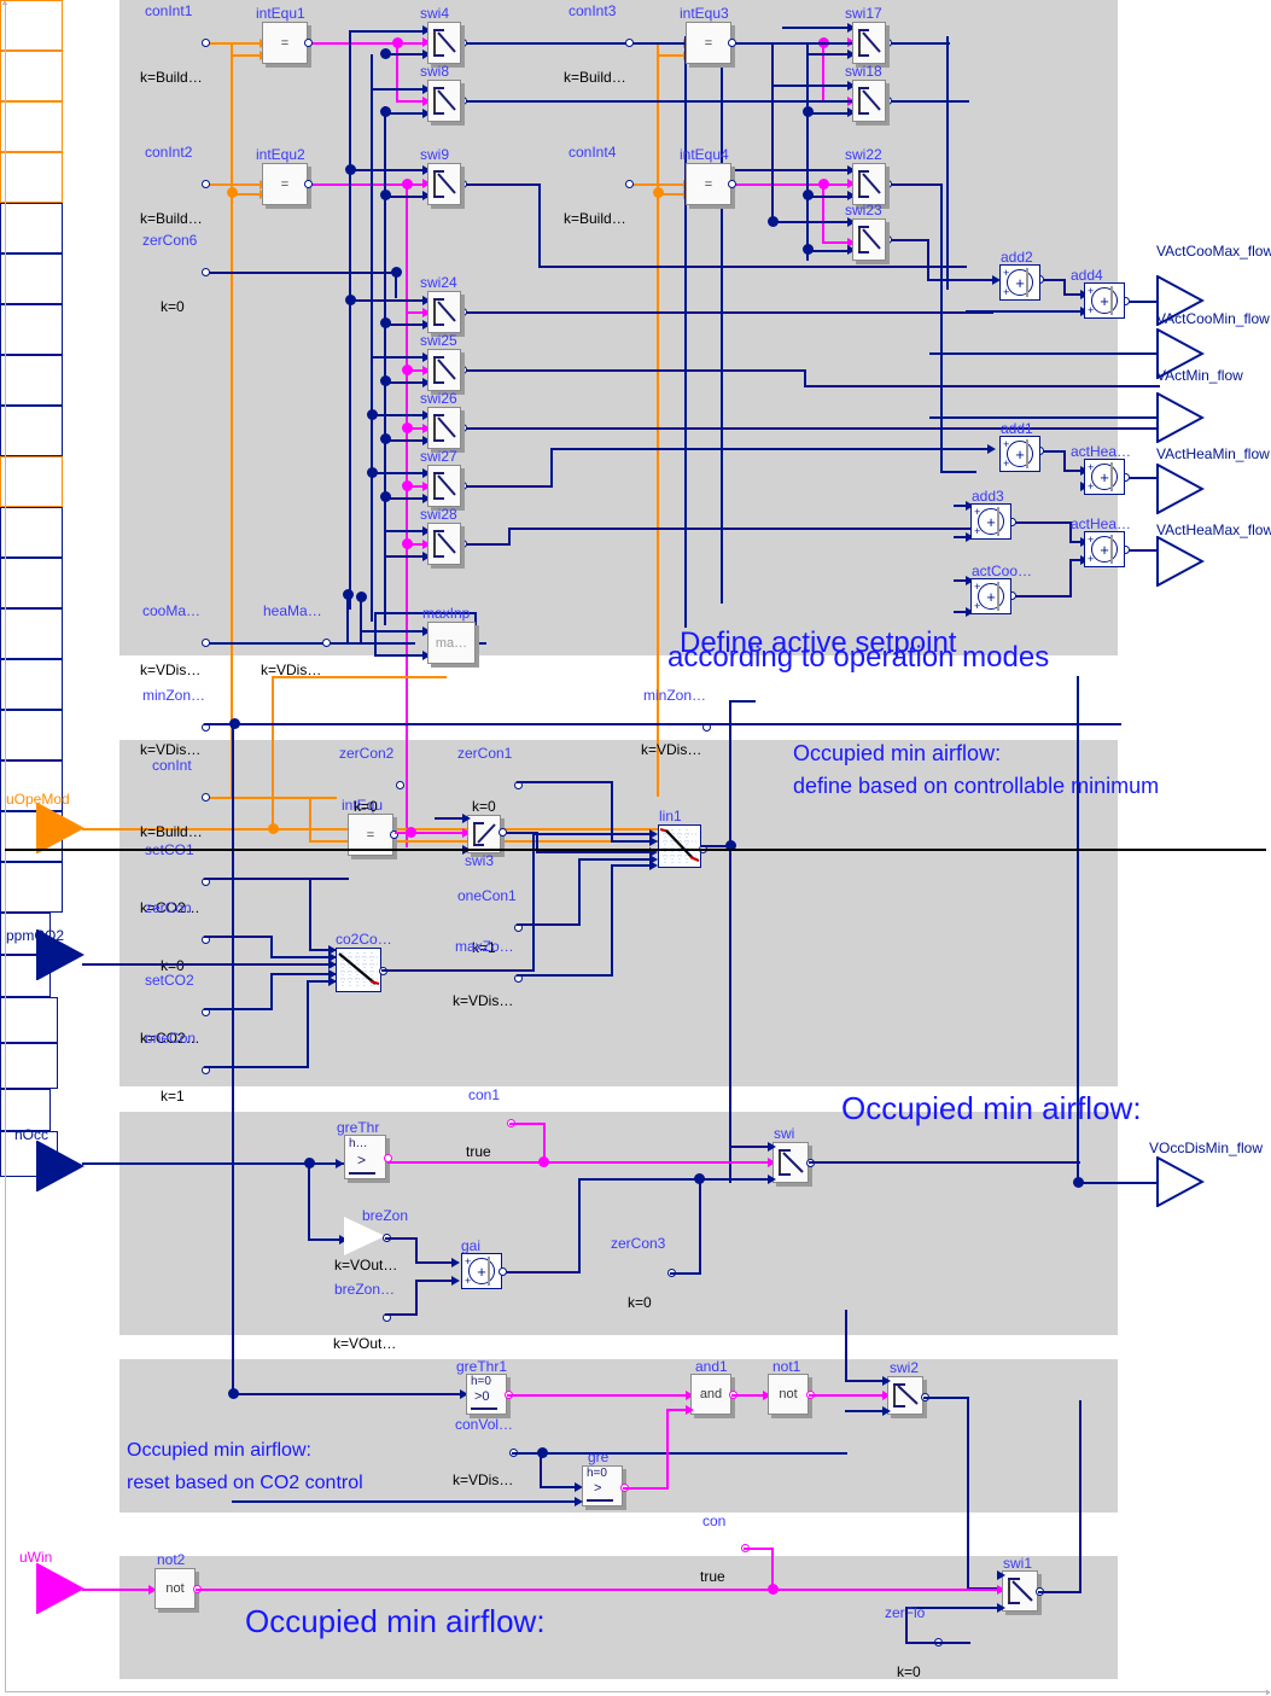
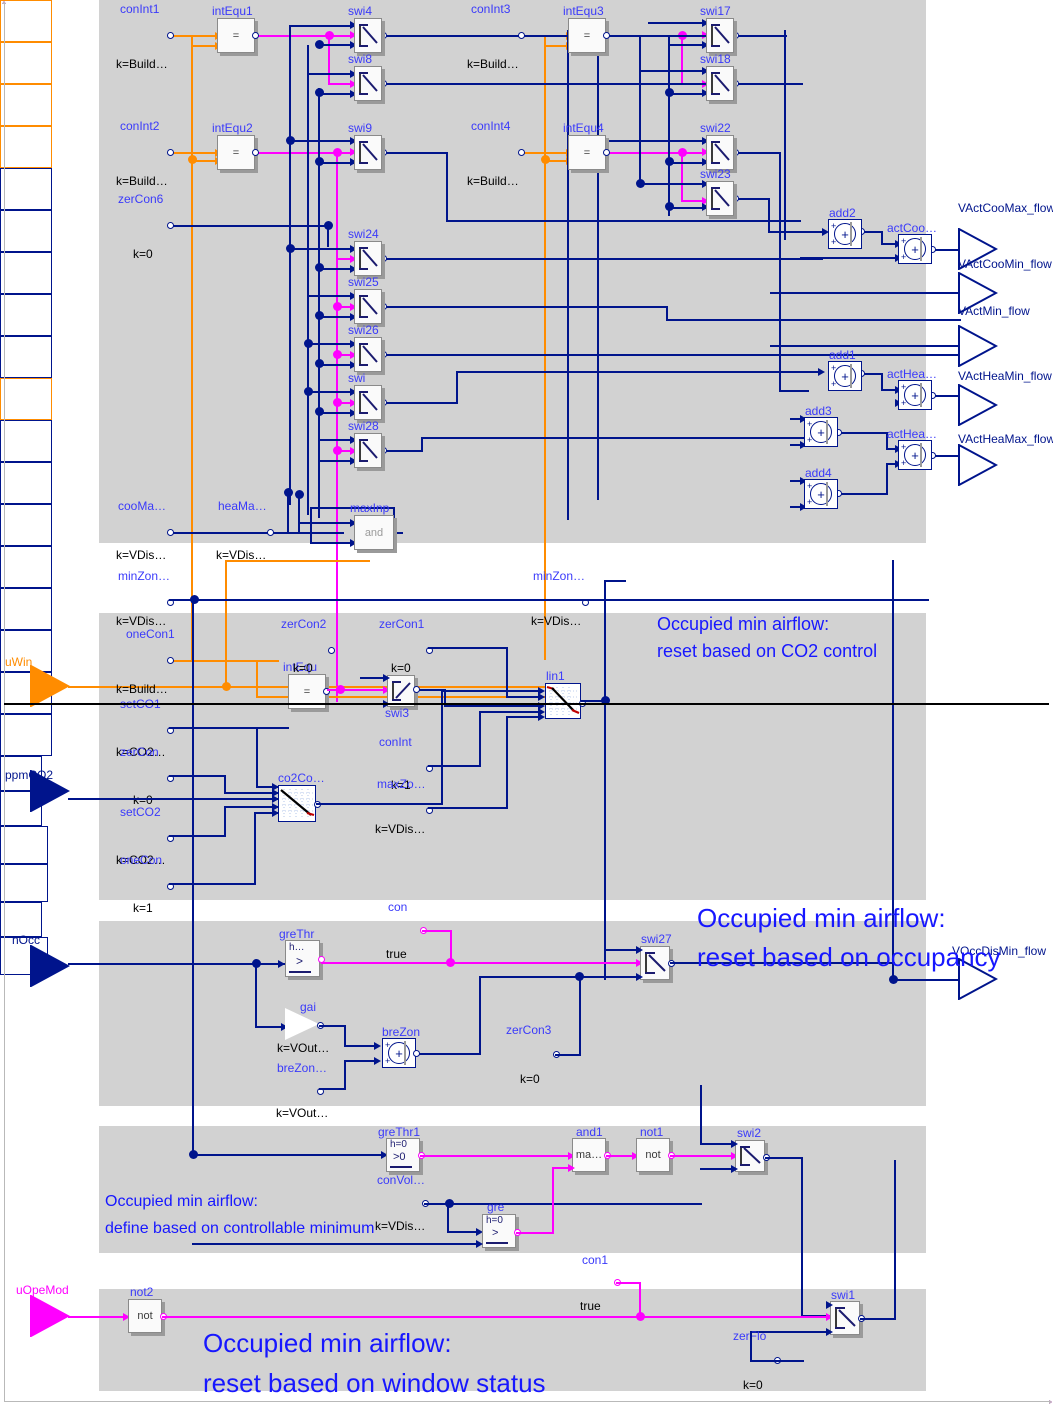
  conInt1
  k=Build…
  conInt2
  k=Build…
  conInt3
  k=Build…
  conInt4
  k=Build…
  zerCon6
  k=0
  cooMa…
  k=VDis…
  heaMa…
  k=VDis…
  minZon…
  k=VDis…
  minZon…
  k=VDis…
  =
  intEqu1
  =
  intEqu2
  =
  intEqu3
  =
  intEqu4
  swi4
  swi8
  swi9
  swi17
  swi18
  swi22
  swi23
  swi24
  swi25
  swi26
- swi27
+ swi
  swi28
- ma…
+ and
  maxInp
  +
  +
  +
  add2
  +
  +
  +
- add4
+ actCoo…
  +
  +
  +
  add1
  +
  +
  +
  actHea…
  +
  +
  +
  add3
  +
  +
  +
- actCoo…
+ add4
  +
  +
  +
  actHea…
  VActCooMax_flow
  VActCooMin_flow
  VActMin_flow
  VActHeaMin_flow
  VActHeaMax_flow
  VOccDisMin_flow
- uOpeMod
+ uWin
  ppmCO2
  nOcc
- uWin
+ uOpeMod
- conInt
+ oneCon1
  k=Build…
  =
  intEqu
  zerCon2
  k=0
  zerCon1
  k=0
  swi3
  k=CO2…
  zerCon
  k=0
  setCO2
  k=CO2…
  oneCon
  k=1
- oneCon1
+ conInt
  k=1
  maxZo…
  k=VDis…
  co2Co…
  lin1
  h…
  >
  greThr
- con1
+ con
  true
- swi
+ swi27
- breZon
+ gai
  k=VOut…
  breZon…
  k=VOut…
  +
  +
  +
- gai
+ breZon
  zerCon3
  k=0
  h=0
  >0
  greThr1
- and
+ ma…
  and1
  not
  not1
  swi2
  conVol…
  k=VDis…
  h=0
  >
  gre
  not
  not2
- con
+ con1
  true
  swi1
  zerFlo
  k=0
- Define active setpoint
- according to operation modes
  Occupied min airflow:
- define based on controllable minimum
+ reset based on CO2 control
  Occupied min airflow:
+ reset based on occupancy
  Occupied min airflow:
- reset based on CO2 control
+ define based on controllable minimum
  Occupied min airflow:
+ reset based on window status
